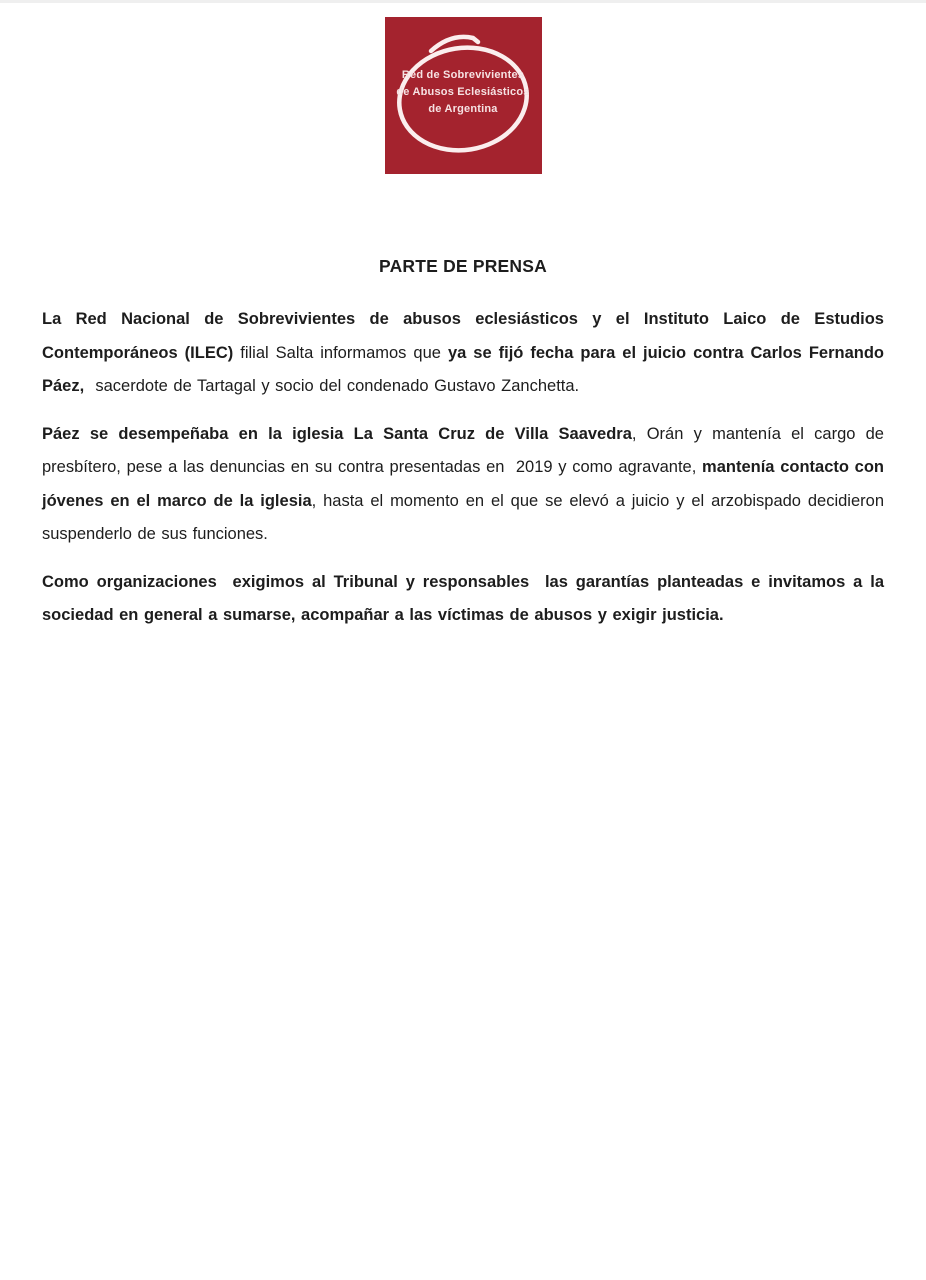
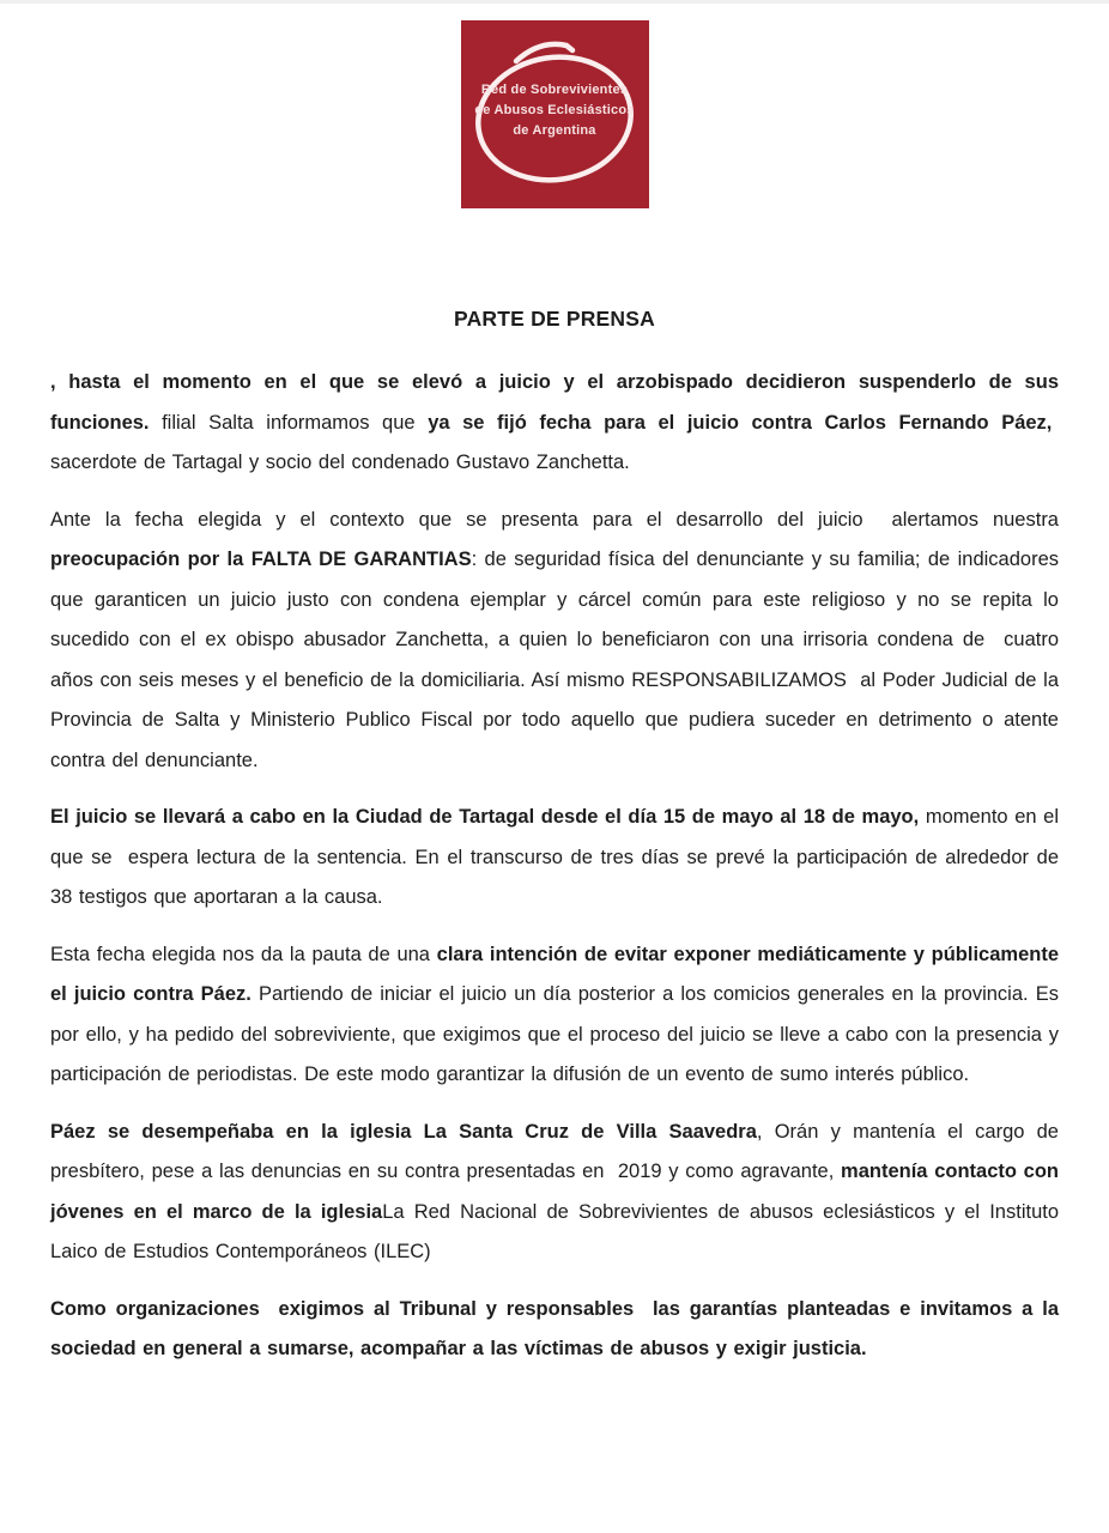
  Red de Sobrevivientes
  de Abusos Eclesiásticos
  de Argentina
  PARTE DE PRENSA
- La Red Nacional de Sobrevivientes de abusos eclesiásticos y el Instituto Laico de Estudios Contemporáneos (ILEC) filial Salta informamos que ya se fijó fecha para el juicio contra Carlos Fernando Páez, sacerdote de Tartagal y socio del condenado Gustavo Zanchetta.
+ , hasta el momento en el que se elevó a juicio y el arzobispado decidieron suspenderlo de sus funciones. filial Salta informamos que ya se fijó fecha para el juicio contra Carlos Fernando Páez, sacerdote de Tartagal y socio del condenado Gustavo Zanchetta.
+ Ante la fecha elegida y el contexto que se presenta para el desarrollo del juicio alertamos nuestra preocupación por la FALTA DE GARANTIAS: de seguridad física del denunciante y su familia; de indicadores que garanticen un juicio justo con condena ejemplar y cárcel común para este religioso y no se repita lo sucedido con el ex obispo abusador Zanchetta, a quien lo beneficiaron con una irrisoria condena de cuatro años con seis meses y el beneficio de la domiciliaria. Así mismo RESPONSABILIZAMOS al Poder Judicial de la Provincia de Salta y Ministerio Publico Fiscal por todo aquello que pudiera suceder en detrimento o atente contra del denunciante.
+ El juicio se llevará a cabo en la Ciudad de Tartagal desde el día 15 de mayo al 18 de mayo, momento en el que se espera lectura de la sentencia. En el transcurso de tres días se prevé la participación de alrededor de 38 testigos que aportaran a la causa.
+ Esta fecha elegida nos da la pauta de una clara intención de evitar exponer mediáticamente y públicamente el juicio contra Páez. Partiendo de iniciar el juicio un día posterior a los comicios generales en la provincia. Es por ello, y ha pedido del sobreviviente, que exigimos que el proceso del juicio se lleve a cabo con la presencia y participación de periodistas. De este modo garantizar la difusión de un evento de sumo interés público.
- Páez se desempeñaba en la iglesia La Santa Cruz de Villa Saavedra, Orán y mantenía el cargo de presbítero, pese a las denuncias en su contra presentadas en 2019 y como agravante, mantenía contacto con jóvenes en el marco de la iglesia, hasta el momento en el que se elevó a juicio y el arzobispado decidieron suspenderlo de sus funciones.
+ Páez se desempeñaba en la iglesia La Santa Cruz de Villa Saavedra, Orán y mantenía el cargo de presbítero, pese a las denuncias en su contra presentadas en 2019 y como agravante, mantenía contacto con jóvenes en el marco de la iglesiaLa Red Nacional de Sobrevivientes de abusos eclesiásticos y el Instituto Laico de Estudios Contemporáneos (ILEC)
  Como organizaciones exigimos al Tribunal y responsables las garantías planteadas e invitamos a la sociedad en general a sumarse, acompañar a las víctimas de abusos y exigir justicia.
